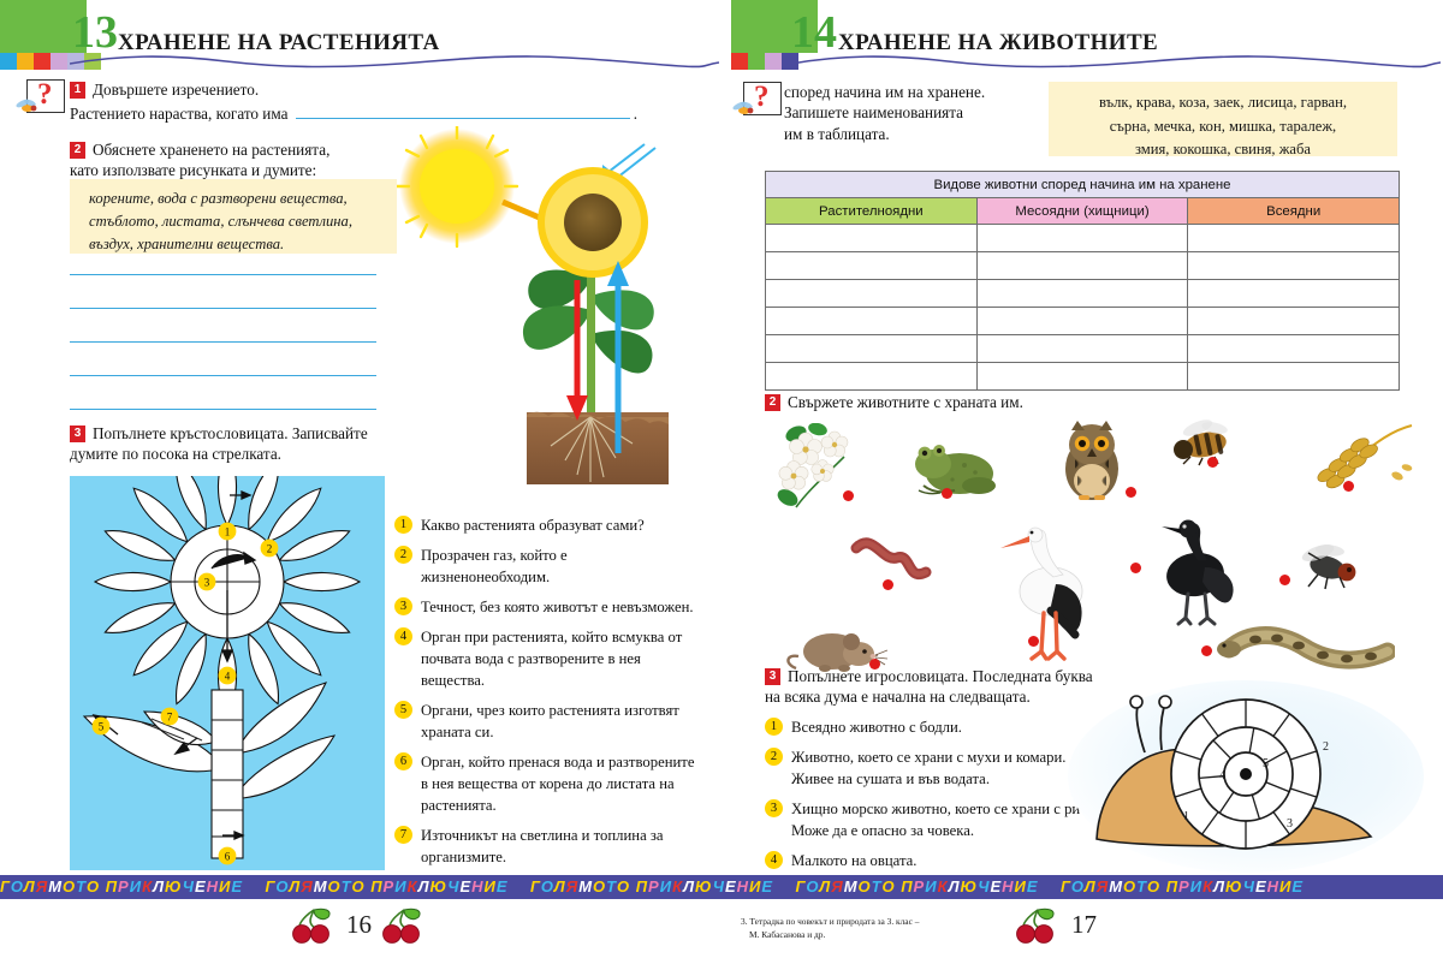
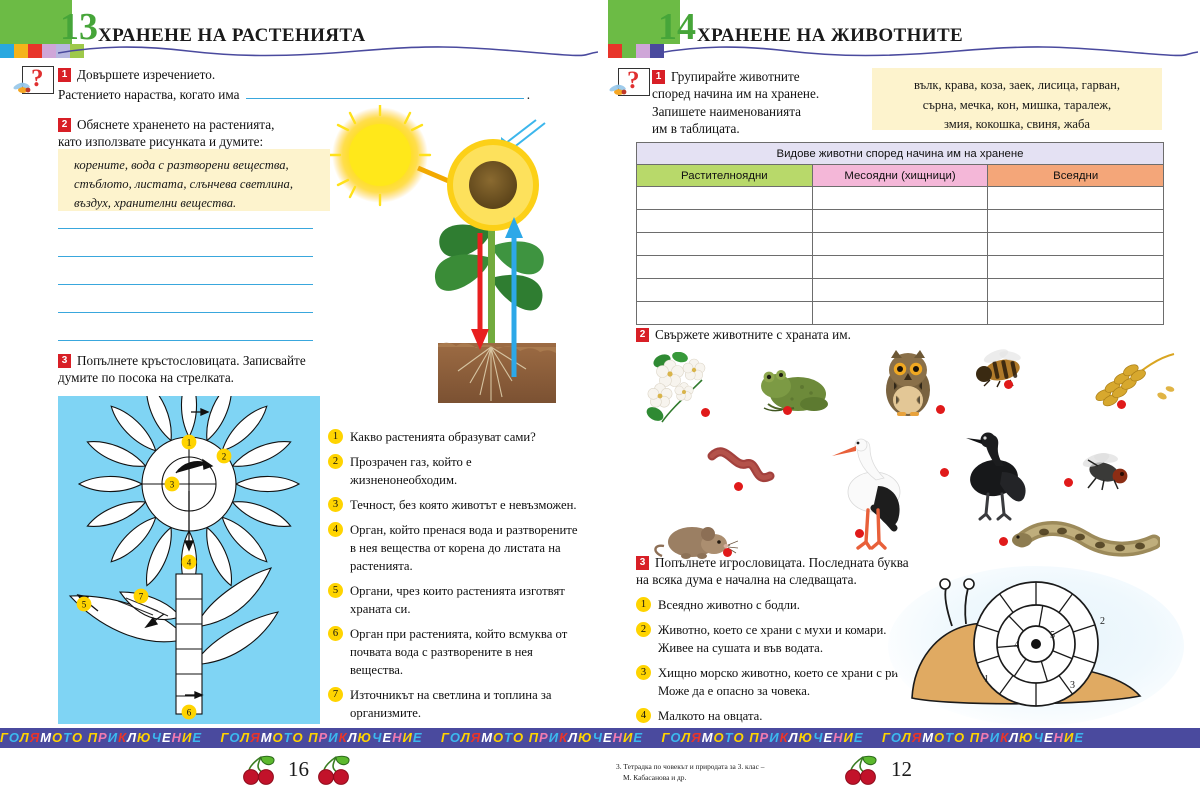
  13
  ХРАНЕНЕ НА РАСТЕНИЯТА
  ?
  1 Довършете изречението.
  Растението нараства, когато има .
  2 Обяснете храненето на растенията,
  като използвате рисунката и думите:
  корените, вода с разтворени вещества,
  стъблото, листата, слънчева светлина,
  въздух, хранителни вещества.
  3 Попълнете кръстословицата. Записвайте
  думите по посока на стрелката.
  1
  2
  3
  4
  5
  6
  7
  1
  Какво растенията образуват сами?
  2
  Прозрачен газ, който е жизненонеобходим.
  3
  Течност, без която животът е невъзможен.
  4
- Орган при растенията, който всмуква от почвата вода с разтворените в нея вещества.
+ Орган, който пренася вода и разтворените в нея вещества от корена до листата на растенията.
  5
  Органи, чрез които растенията изготвят храната си.
  6
- Орган, който пренася вода и разтворените в нея вещества от корена до листата на растенията.
+ Орган при растенията, който всмуква от почвата вода с разтворените в нея вещества.
  7
  Източникът на светлина и топлина за организмите.
  16
  14
  ХРАНЕНЕ НА ЖИВОТНИТЕ
  ?
+ 1 Групирайте животните
  според начина им на хранене.
  Запишете наименованията
  им в таблицата.
  вълк, крава, коза, заек, лисица, гарван,
  сърна, мечка, кон, мишка, таралеж,
  змия, кокошка, свиня, жаба
  Видове животни според начина им на хранене
  Растителноядни	Месоядни (хищници)	Всеядни
  2 Свържете животните с храната им.
  3 Попълнете игрословицата. Последната буква
  на всяка дума е начална на следващата.
  1
  Всеядно животно с бодли.
  2
  Животно, което се храни с мухи и комари. Живее на сушата и във водата.
  3
  Хищно морско животно, което се храни с ри Може да е опасно за човека.
  4
  Малкото на овцата.
  1
  2
  3
  4
  5
- 17
+ 12
  3. Тетрадка по човекът и природата за 3. клас –
  М. Кабасанова и др.
  ГОЛЯМОТО ПРИКЛЮЧЕНИЕ ГОЛЯМОТО ПРИКЛЮЧЕНИЕ ГОЛЯМОТО ПРИКЛЮЧЕНИЕ ГОЛЯМОТО ПРИКЛЮЧЕНИЕ ГОЛЯМОТО ПРИКЛЮЧЕНИЕ
